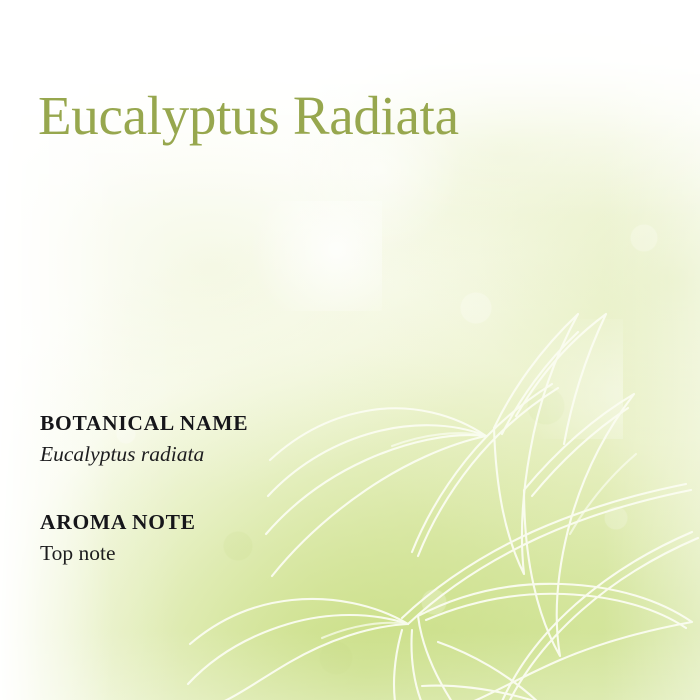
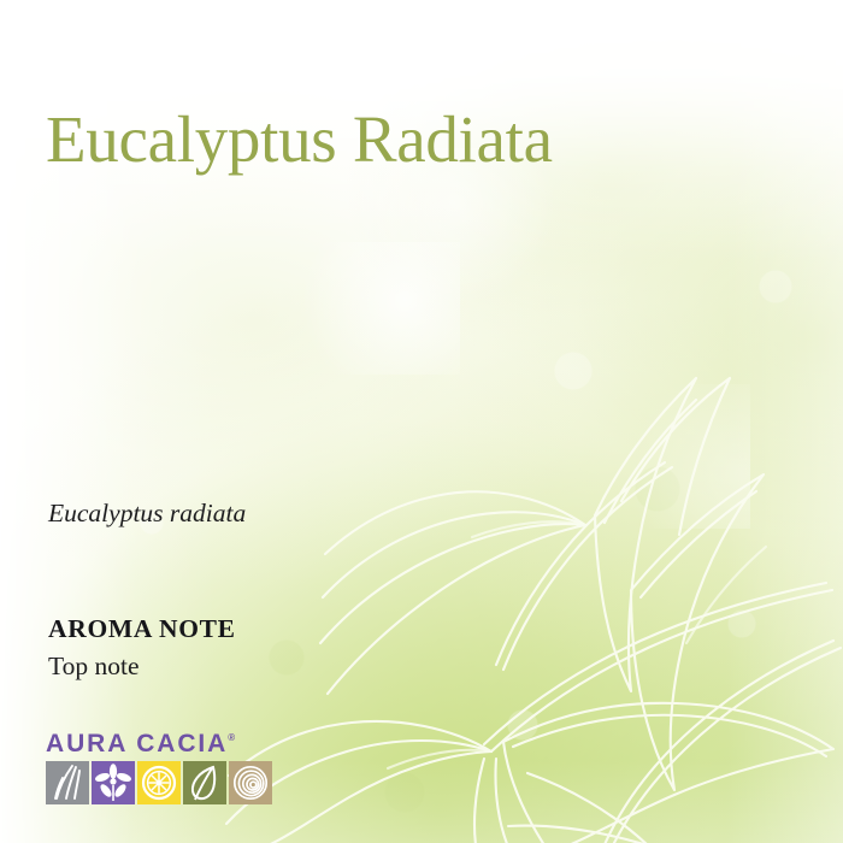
  Eucalyptus Radiata
- BOTANICAL NAME
  Eucalyptus radiata
  AROMA NOTE
  Top note
+ AURA CACIA®
